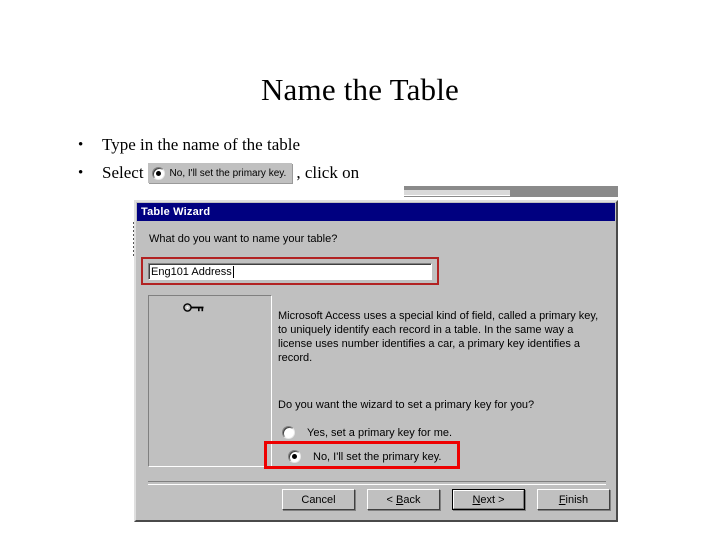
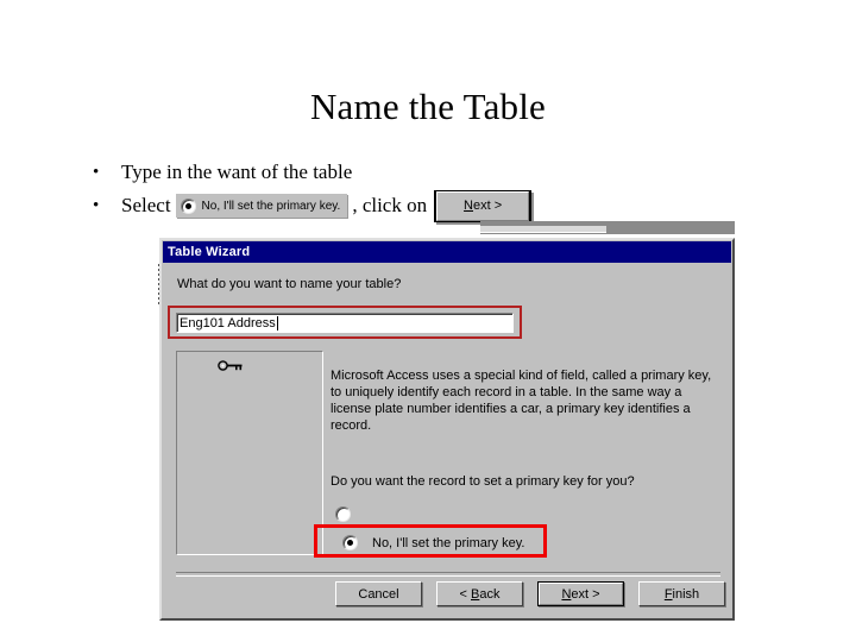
  Name the Table
  •
- Type in the name of the table
+ Type in the want of the table
  •
  Select
  No, I'll set the primary key.
  , click on
+ N
+ ext >
  Table Wizard
  What do you want to name your table?
  Eng101 Address
- Microsoft Access uses a special kind of field, called a primary key, to uniquely identify each record in a table. In the same way a license uses number identifies a car, a primary key identifies a record.
+ Microsoft Access uses a special kind of field, called a primary key, to uniquely identify each record in a table. In the same way a license plate number identifies a car, a primary key identifies a record.
- Do you want the wizard to set a primary key for you?
+ Do you want the record to set a primary key for you?
- Yes, set a primary key for me.
  No, I'll set the primary key.
  Cancel
  < Back
  Next >
  Finish
